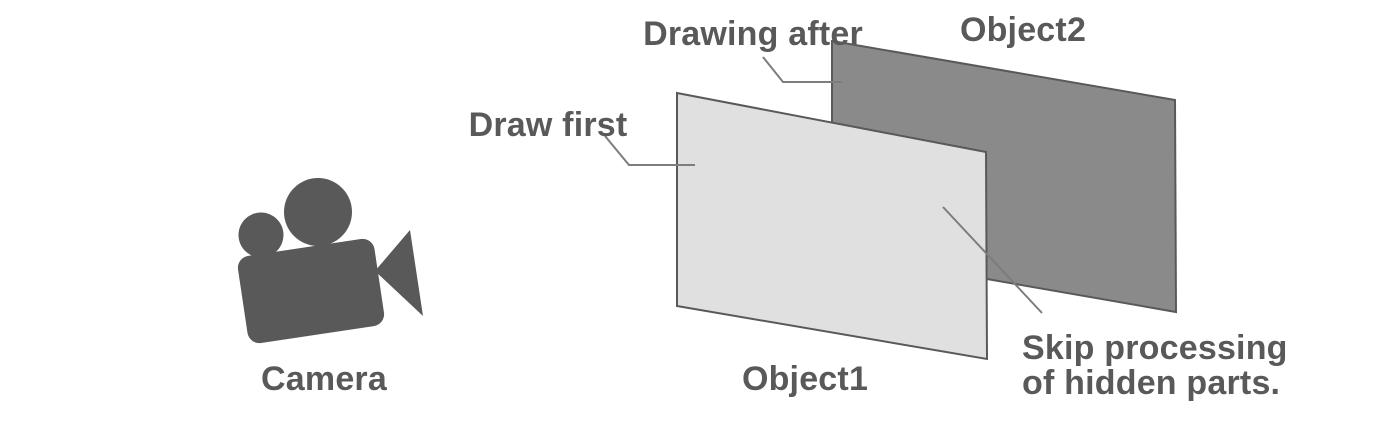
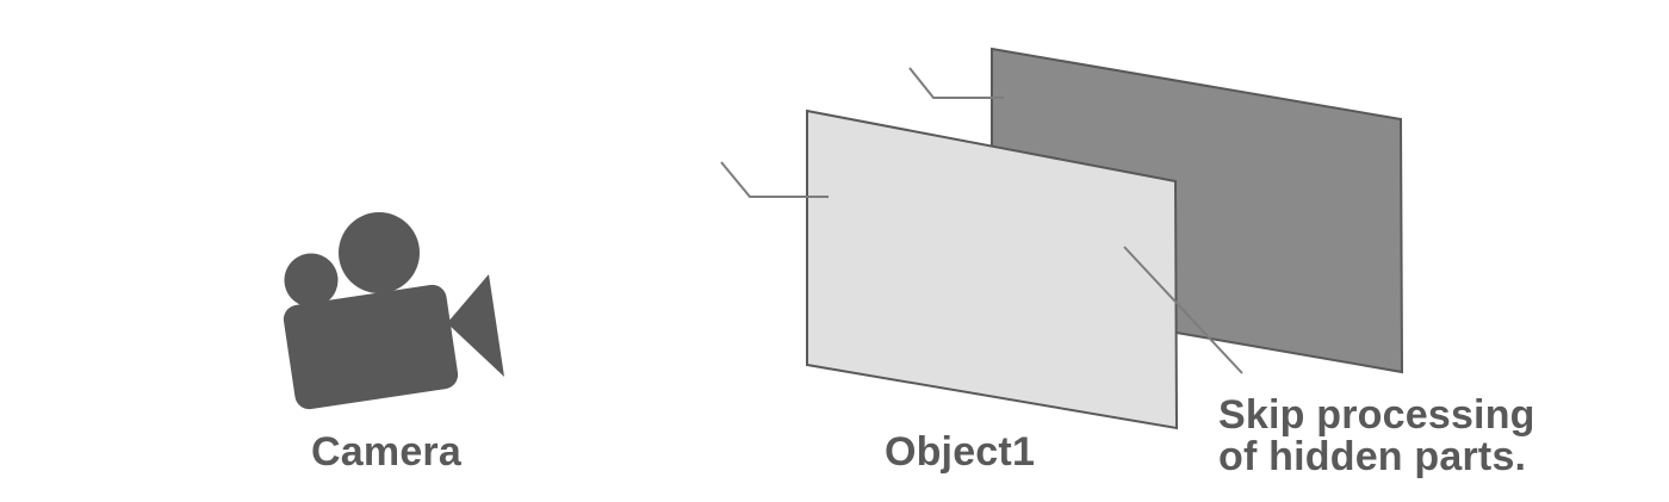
- Drawing after
- Object2
- Draw first
  Object1
  Camera
  Skip processing
  of hidden parts.
